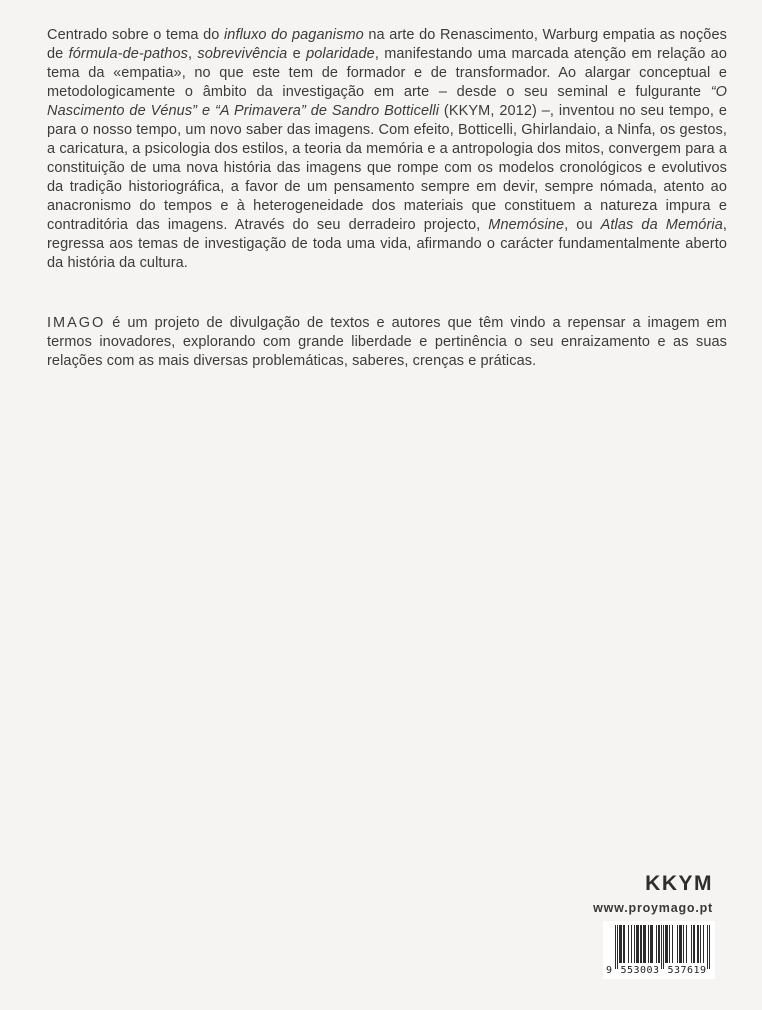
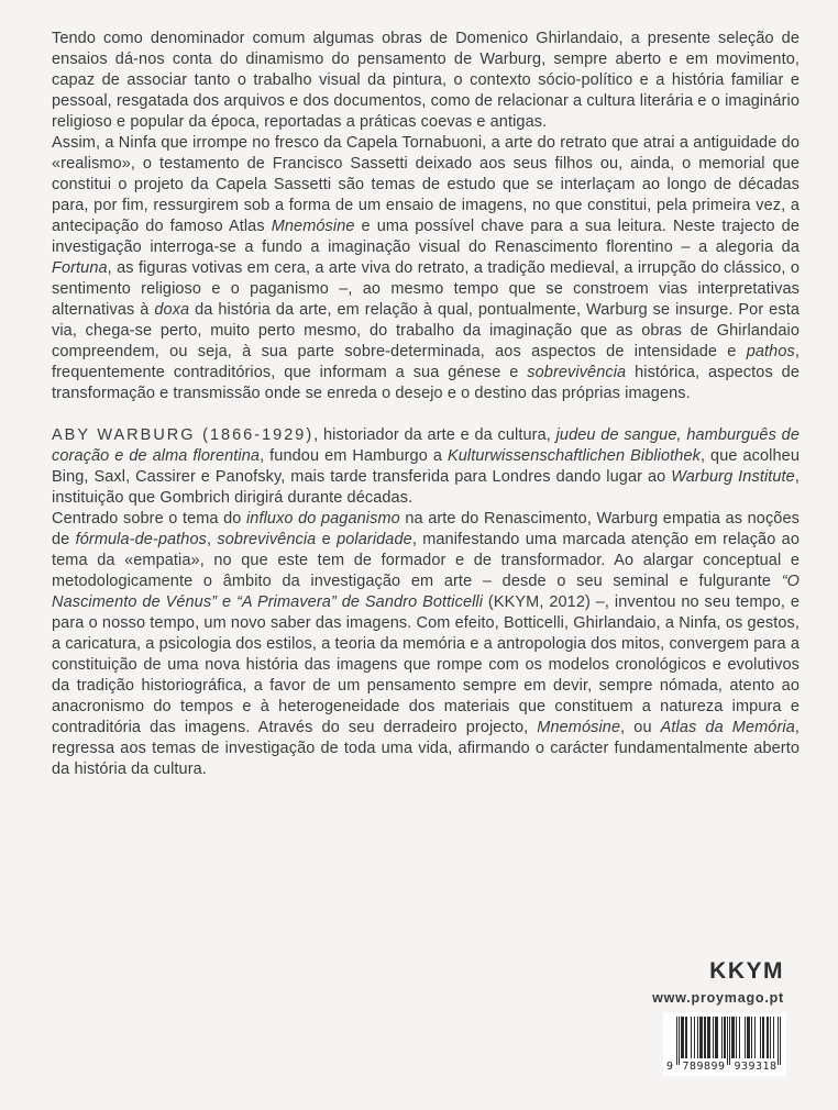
+ Tendo como denominador comum algumas obras de Domenico Ghirlandaio, a presente seleção de ensaios dá-nos conta do dinamismo do pensamento de Warburg, sempre aberto e em movimento, capaz de associar tanto o trabalho visual da pintura, o contexto sócio-político e a história familiar e pessoal, resgatada dos arquivos e dos documentos, como de relacionar a cultura literária e o imaginário religioso e popular da época, reportadas a práticas coevas e antigas.
+ Assim, a Ninfa que irrompe no fresco da Capela Tornabuoni, a arte do retrato que atrai a antiguidade do «realismo», o testamento de Francisco Sassetti deixado aos seus filhos ou, ainda, o memorial que constitui o projeto da Capela Sassetti são temas de estudo que se interlaçam ao longo de décadas para, por fim, ressurgirem sob a forma de um ensaio de imagens, no que constitui, pela primeira vez, a antecipação do famoso Atlas Mnemósine e uma possível chave para a sua leitura. Neste trajecto de investigação interroga-se a fundo a imaginação visual do Renascimento florentino – a alegoria da Fortuna, as figuras votivas em cera, a arte viva do retrato, a tradição medieval, a irrupção do clássico, o sentimento religioso e o paganismo –, ao mesmo tempo que se constroem vias interpretativas alternativas à doxa da história da arte, em relação à qual, pontualmente, Warburg se insurge. Por esta via, chega-se perto, muito perto mesmo, do trabalho da imaginação que as obras de Ghirlandaio compreendem, ou seja, à sua parte sobre-determinada, aos aspectos de intensidade e pathos, frequentemente contraditórios, que informam a sua génese e sobrevivência histórica, aspectos de transformação e transmissão onde se enreda o desejo e o destino das próprias imagens.
+ ABY WARBURG (1866-1929), historiador da arte e da cultura, judeu de sangue, hamburguês de coração e de alma florentina, fundou em Hamburgo a Kulturwissenschaftlichen Bibliothek, que acolheu Bing, Saxl, Cassirer e Panofsky, mais tarde transferida para Londres dando lugar ao Warburg Institute, instituição que Gombrich dirigirá durante décadas.
  Centrado sobre o tema do influxo do paganismo na arte do Renascimento, Warburg empatia as noções de fórmula-de-pathos, sobrevivência e polaridade, manifestando uma marcada atenção em relação ao tema da «empatia», no que este tem de formador e de transformador. Ao alargar conceptual e metodologicamente o âmbito da investigação em arte – desde o seu seminal e fulgurante “O Nascimento de Vénus” e “A Primavera” de Sandro Botticelli (KKYM, 2012) –, inventou no seu tempo, e para o nosso tempo, um novo saber das imagens. Com efeito, Botticelli, Ghirlandaio, a Ninfa, os gestos, a caricatura, a psicologia dos estilos, a teoria da memória e a antropologia dos mitos, convergem para a constituição de uma nova história das imagens que rompe com os modelos cronológicos e evolutivos da tradição historiográfica, a favor de um pensamento sempre em devir, sempre nómada, atento ao anacronismo do tempos e à heterogeneidade dos materiais que constituem a natureza impura e contraditória das imagens. Através do seu derradeiro projecto, Mnemósine, ou Atlas da Memória, regressa aos temas de investigação de toda uma vida, afirmando o carácter fundamentalmente aberto da história da cultura.
- IMAGO é um projeto de divulgação de textos e autores que têm vindo a repensar a imagem em termos inovadores, explorando com grande liberdade e pertinência o seu enraizamento e as suas relações com as mais diversas problemáticas, saberes, crenças e práticas.
  KKYM
  www.proymago.pt
  9
- 553003
+ 789899
- 537619
+ 939318
